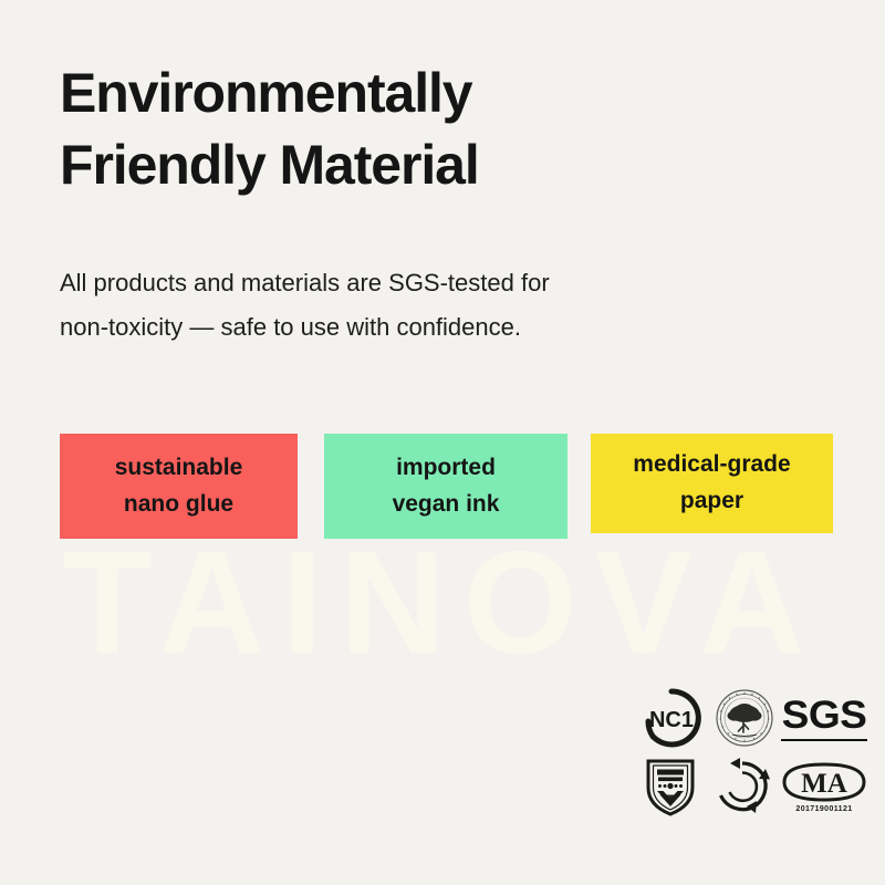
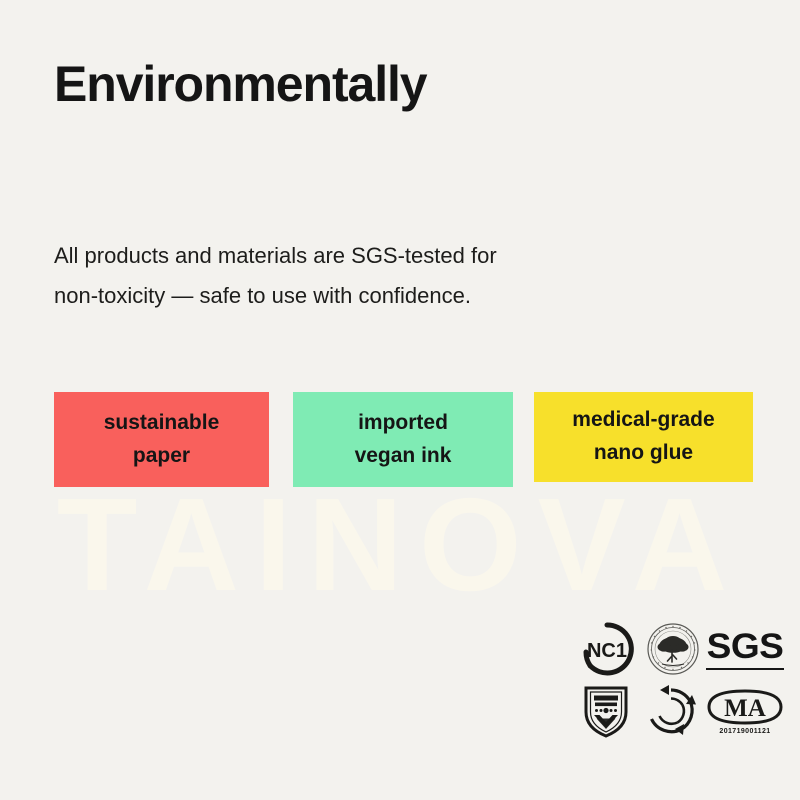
  TAINOVA
  Environmentally
- Friendly Material
  All products and materials are SGS-tested for
  non-toxicity — safe to use with confidence.
  sustainable
- nano glue
+ paper
  imported
  vegan ink
  medical-grade
- paper
+ nano glue
  NC1
  SGS
  MA
